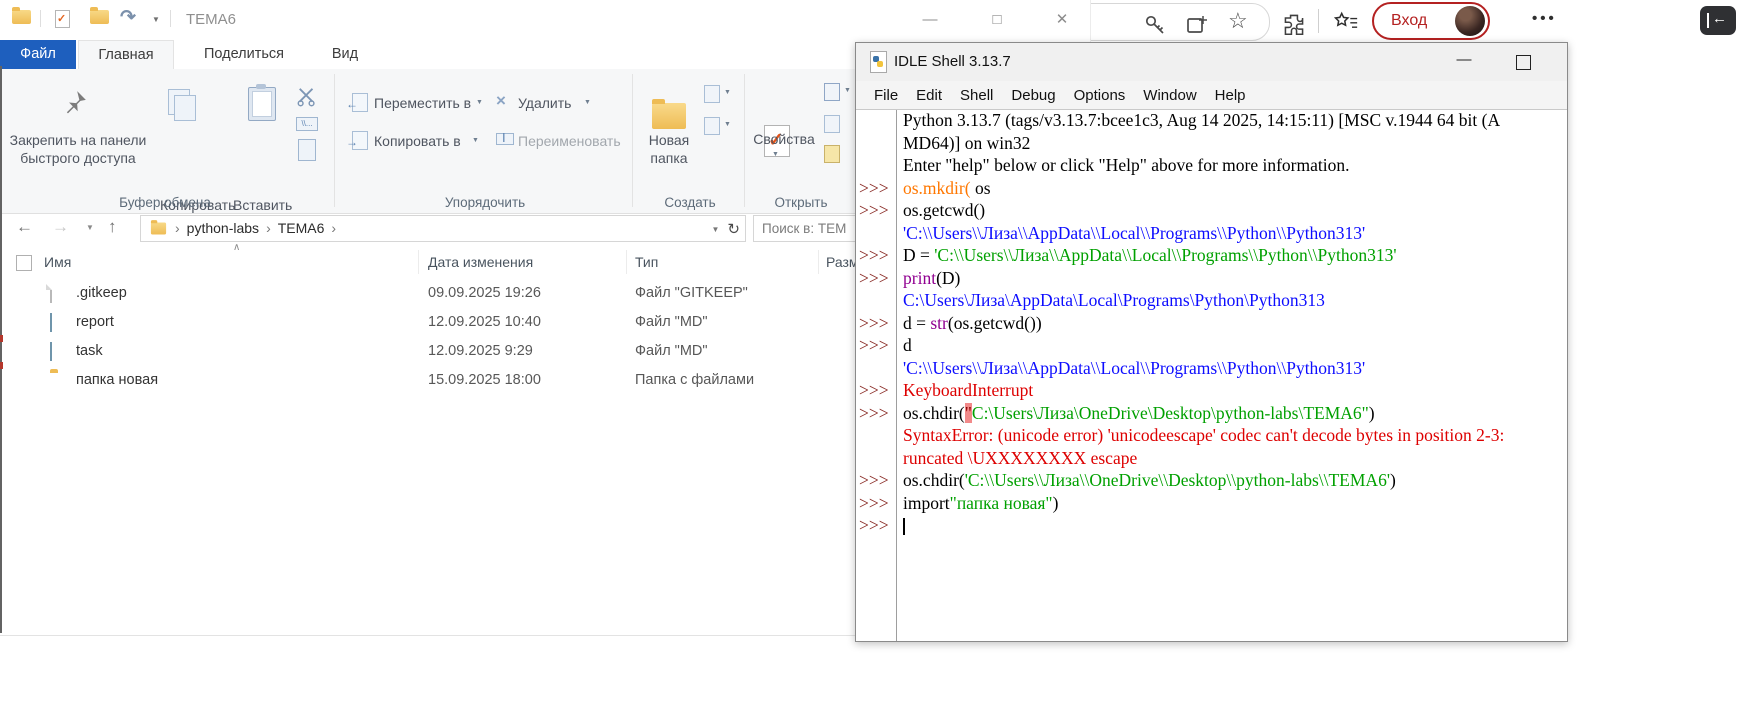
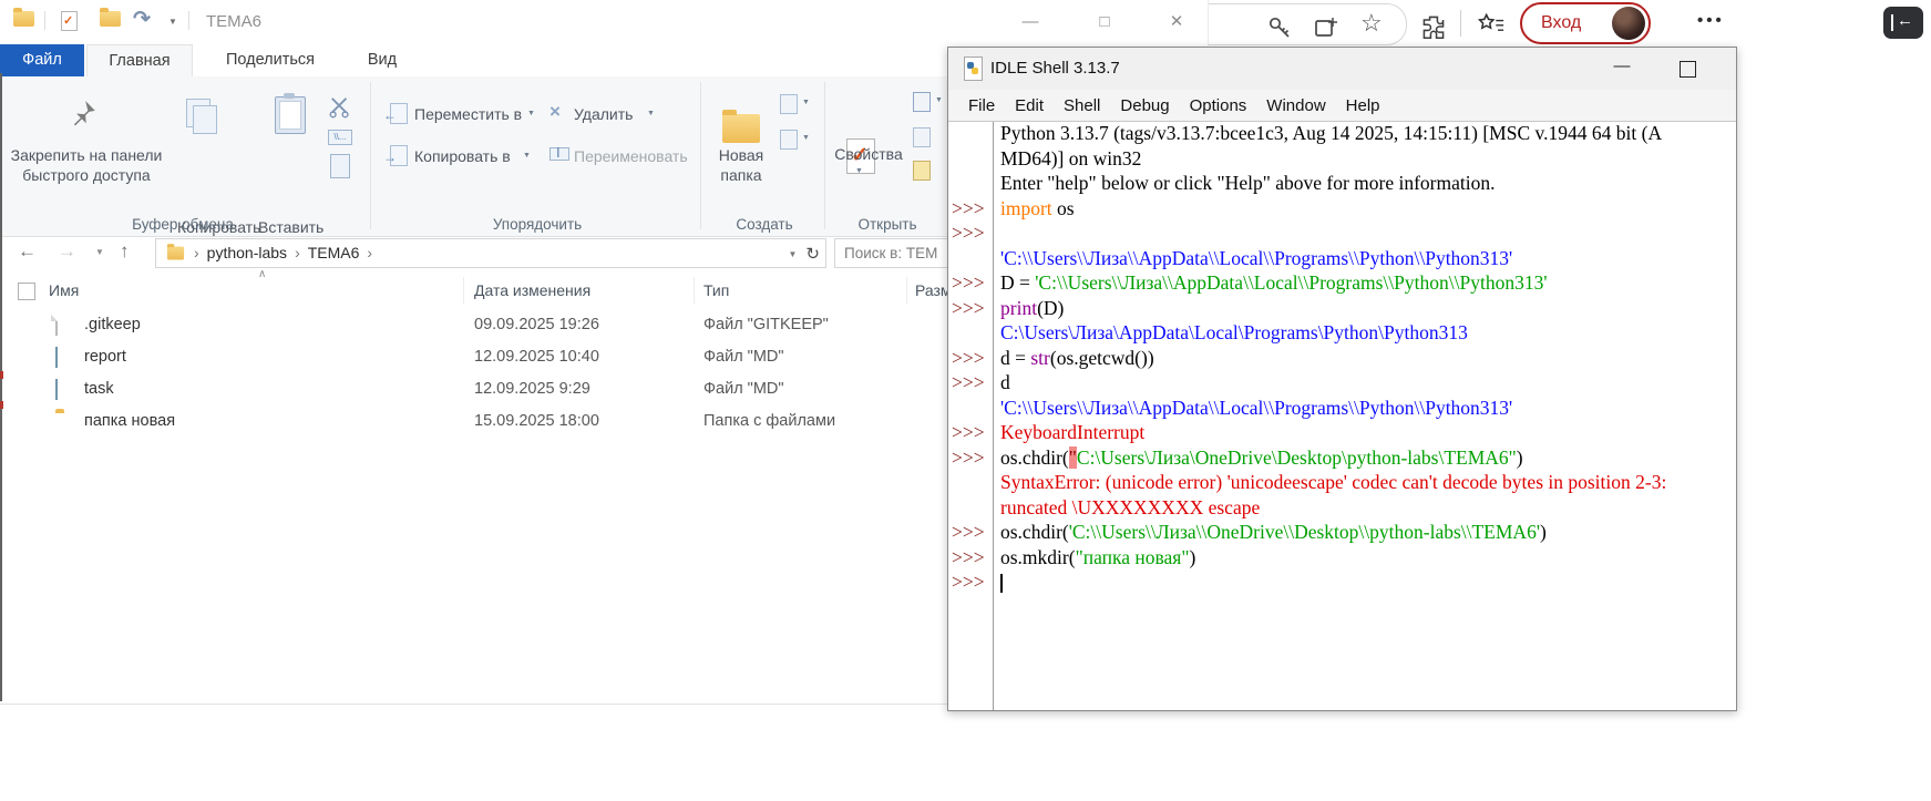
  ☆
  Вход
  •••
  ←
  ↷
  ▼
  ТЕМА6
  —
  □
  ✕
  Файл
  Главная
  Поделиться
  Вид
  Закрепить на панели быстрого доступа
  Копировать
  Вставить
  \\...
  ←
  Переместить в
  →
  Копировать в
  ×
  Удалить
  Переименовать
  Новая
  папка
  Свойства
  Буфер обмена
  Упорядочить
  Создать
  Открыть
  ←
  →
  ▼
  ↑
  ›
  python-labs
  ›
  TEMA6
  ›
  ▼
  ↻
  Поиск в: ТЕМ
  ∧
  Имя
  Дата изменения
  Тип
  Разм
  .gitkeep
  09.09.2025 19:26
  Файл "GITKEEP"
  report
  12.09.2025 10:40
  Файл "MD"
  task
  12.09.2025 9:29
  Файл "MD"
  папка новая
  15.09.2025 18:00
  Папка с файлами
  IDLE Shell 3.13.7
  —
  File
  Edit
  Shell
  Debug
  Options
  Window
  Help
  Python 3.13.7 (tags/v3.13.7:bcee1c3, Aug 14 2025, 14:15:11) [MSC v.1944 64 bit (A
  MD64)] on win32
  Enter "help" below or click "Help" above for more information.
  >>>
- os.mkdir( os
+ import os
  >>>
- os.getcwd()
  'C:\\Users\\Лиза\\AppData\\Local\\Programs\\Python\\Python313'
  >>>
  D = 'C:\\Users\\Лиза\\AppData\\Local\\Programs\\Python\\Python313'
  >>>
  print(D)
  C:\Users\Лиза\AppData\Local\Programs\Python\Python313
  >>>
  d = str(os.getcwd())
  >>>
  d
  'C:\\Users\\Лиза\\AppData\\Local\\Programs\\Python\\Python313'
  >>>
  KeyboardInterrupt
  >>>
  os.chdir("C:\Users\Лиза\OneDrive\Desktop\python-labs\TEMA6")
  SyntaxError: (unicode error) 'unicodeescape' codec can't decode bytes in position 2-3:
  runcated \UXXXXXXXX escape
  >>>
  os.chdir('C:\\Users\\Лиза\\OneDrive\\Desktop\\python-labs\\TEMA6')
  >>>
- import"папка новая")
+ os.mkdir("папка новая")
  >>>
